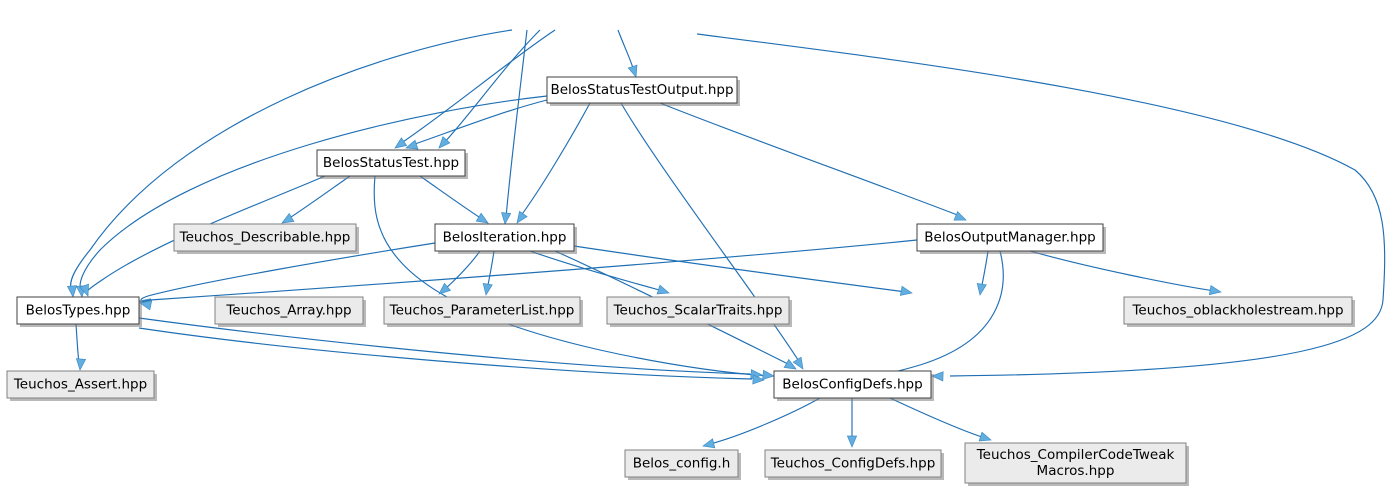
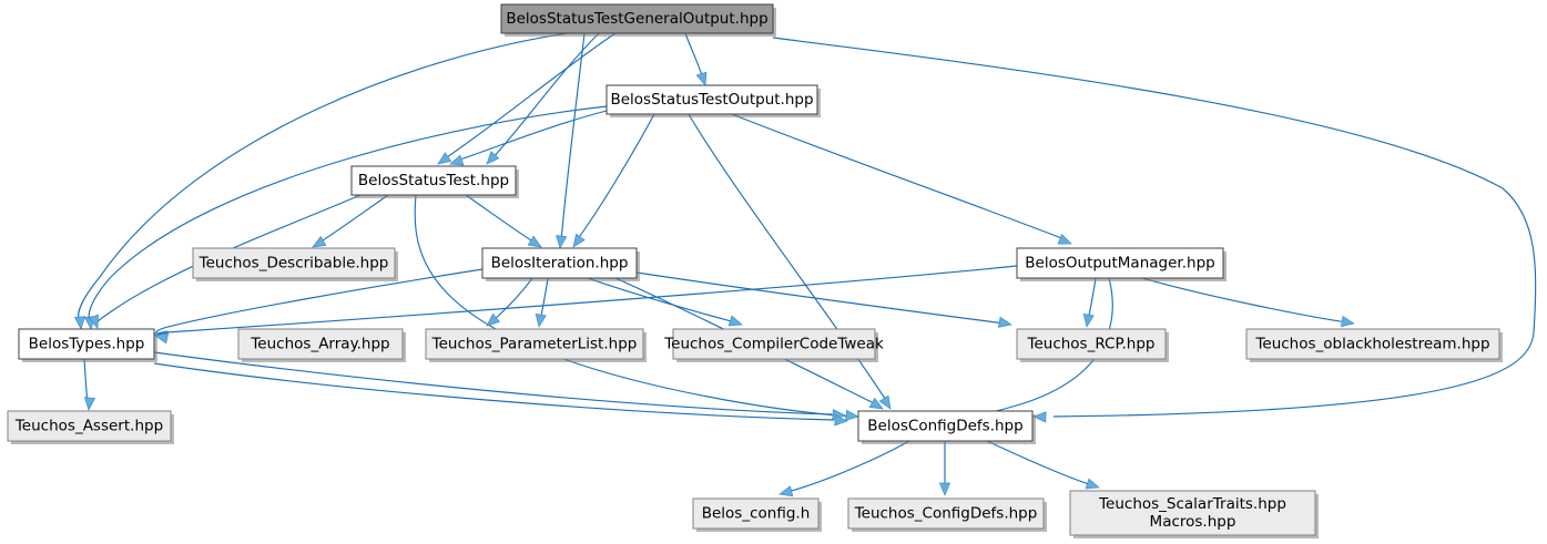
+ BelosStatusTestGeneralOutput.hpp
  BelosStatusTestOutput.hpp
  BelosStatusTest.hpp
  Teuchos_Describable.hpp
  BelosIteration.hpp
  BelosOutputManager.hpp
  BelosTypes.hpp
  Teuchos_Array.hpp
  Teuchos_ParameterList.hpp
- Teuchos_ScalarTraits.hpp
+ Teuchos_CompilerCodeTweak
+ Teuchos_RCP.hpp
  Teuchos_oblackholestream.hpp
  Teuchos_Assert.hpp
  BelosConfigDefs.hpp
  Belos_config.h
  Teuchos_ConfigDefs.hpp
- Teuchos_CompilerCodeTweak
+ Teuchos_ScalarTraits.hpp
  Macros.hpp
